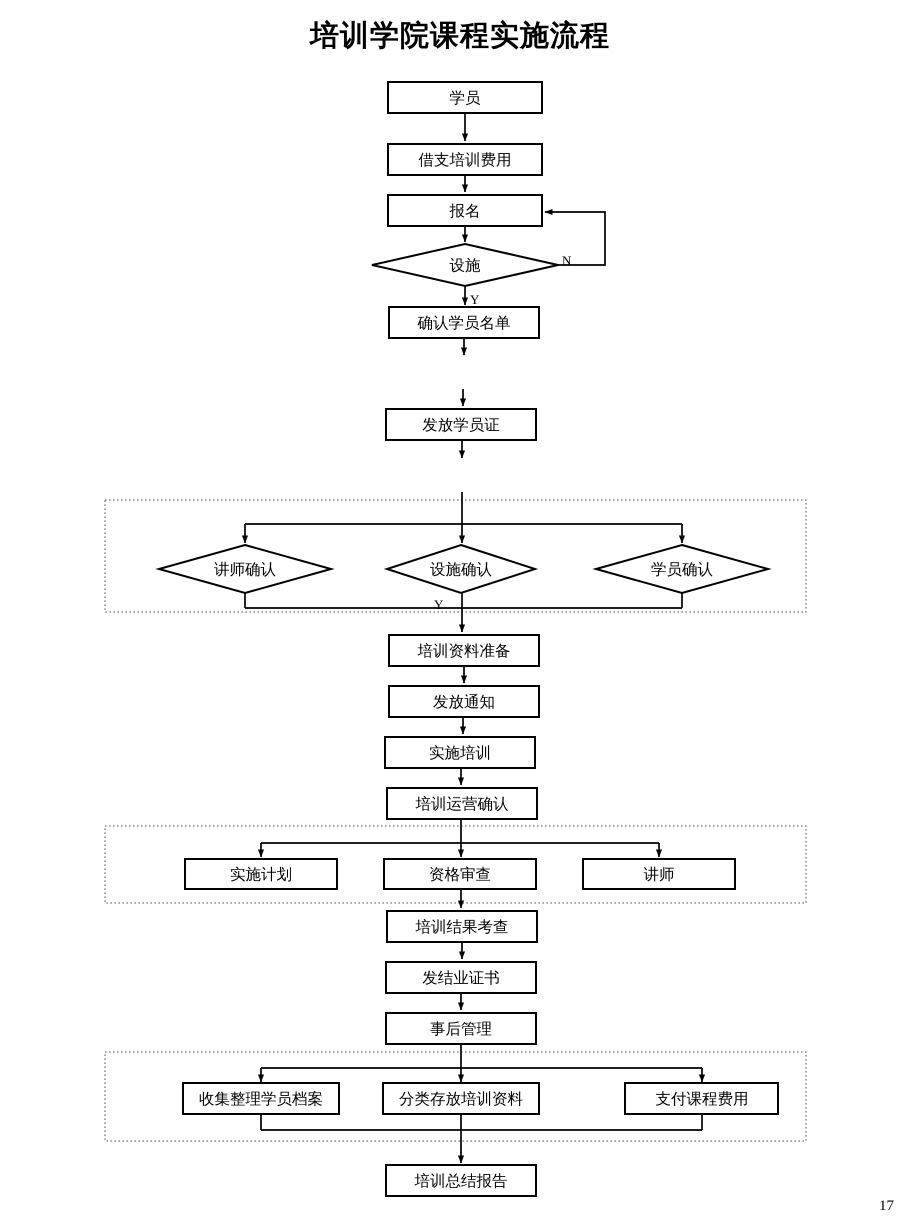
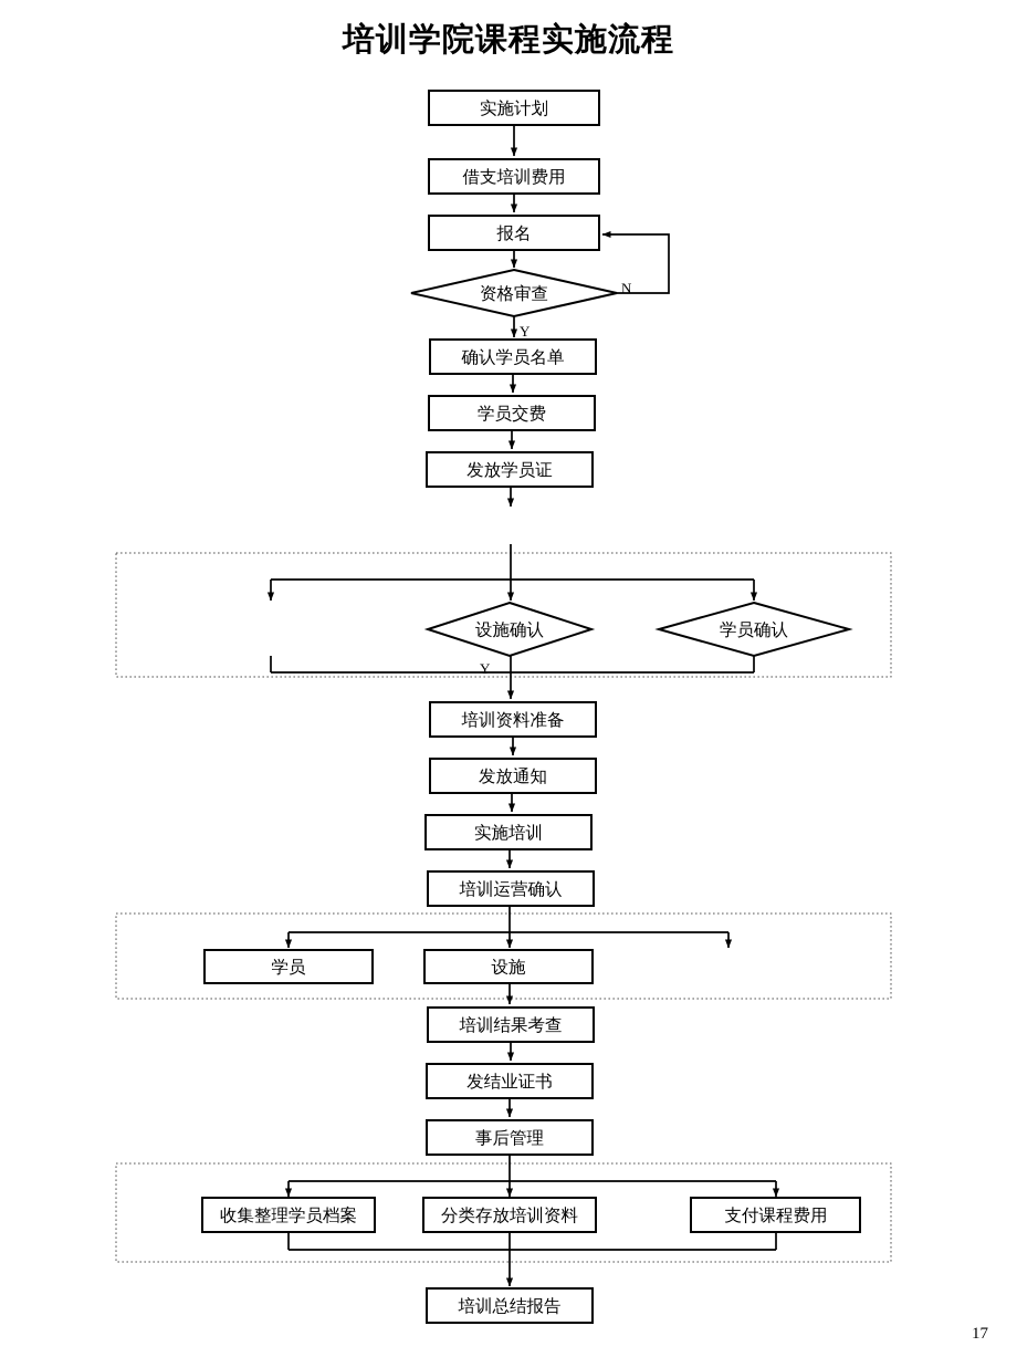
  培训学院课程实施流程
- 学员
+ 实施计划
  借支培训费用
  报名
- 设施
+ 资格审查
  确认学员名单
+ 学员交费
  发放学员证
- 讲师确认
  设施确认
  学员确认
  培训资料准备
  发放通知
  实施培训
  培训运营确认
- 实施计划
+ 学员
- 资格审查
+ 设施
- 讲师
  培训结果考查
  发结业证书
  事后管理
  收集整理学员档案
  分类存放培训资料
  支付课程费用
  培训总结报告
  N
  Y
  Y
  17
